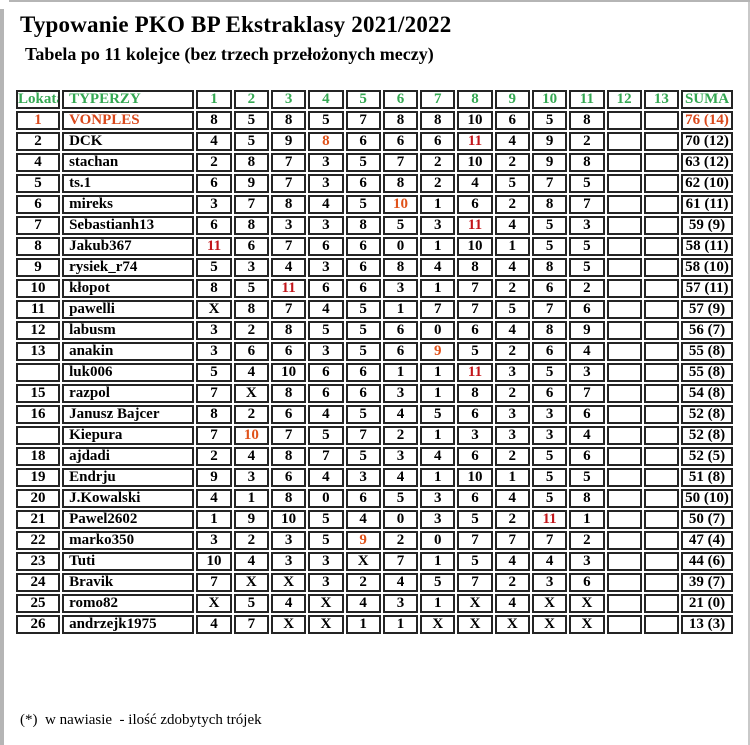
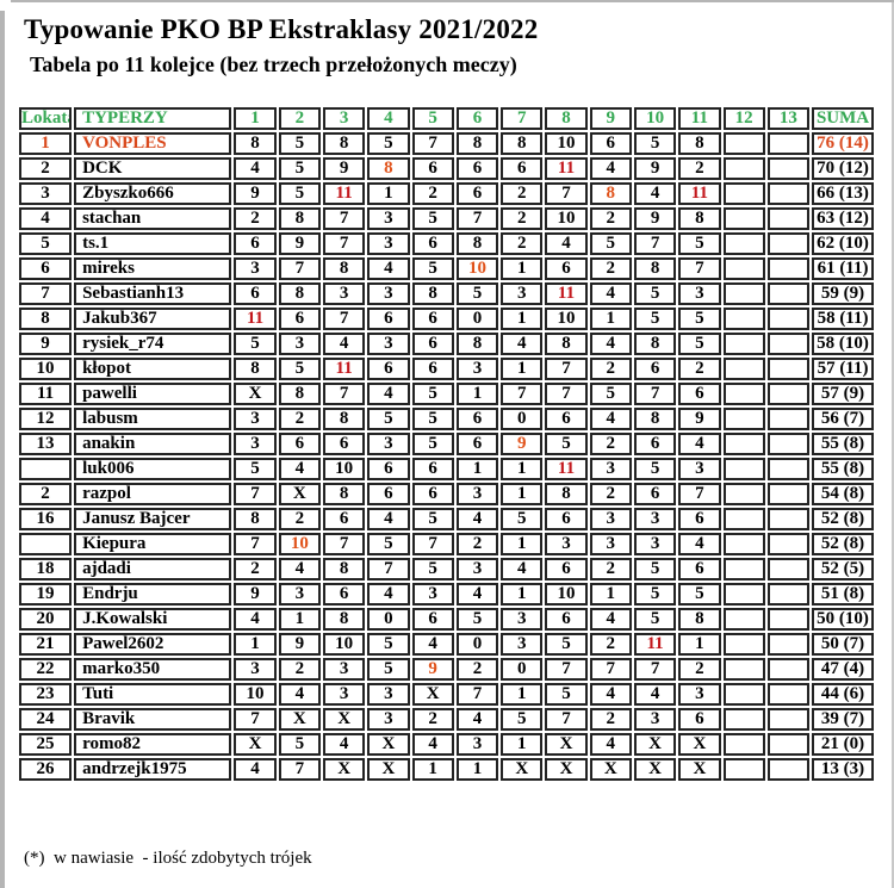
  Typowanie PKO BP Ekstraklasy 2021/2022
  Tabela po 11 kolejce (bez trzech przełożonych meczy)
  Lokata	TYPERZY	1	2	3	4	5	6	7	8	9	10	11	12	13	SUMA
  1	VONPLES	8	5	8	5	7	8	8	10	6	5	8			76 (14)
  2	DCK	4	5	9	8	6	6	6	11	4	9	2			70 (12)
+ 3	Zbyszko666	9	5	11	1	2	6	2	7	8	4	11			66 (13)
  4	stachan	2	8	7	3	5	7	2	10	2	9	8			63 (12)
  5	ts.1	6	9	7	3	6	8	2	4	5	7	5			62 (10)
  6	mireks	3	7	8	4	5	10	1	6	2	8	7			61 (11)
  7	Sebastianh13	6	8	3	3	8	5	3	11	4	5	3			59 (9)
  8	Jakub367	11	6	7	6	6	0	1	10	1	5	5			58 (11)
  9	rysiek_r74	5	3	4	3	6	8	4	8	4	8	5			58 (10)
  10	kłopot	8	5	11	6	6	3	1	7	2	6	2			57 (11)
  11	pawelli	X	8	7	4	5	1	7	7	5	7	6			57 (9)
  12	labusm	3	2	8	5	5	6	0	6	4	8	9			56 (7)
  13	anakin	3	6	6	3	5	6	9	5	2	6	4			55 (8)
  	luk006	5	4	10	6	6	1	1	11	3	5	3			55 (8)
- 15	razpol	7	X	8	6	6	3	1	8	2	6	7			54 (8)
+ 2	razpol	7	X	8	6	6	3	1	8	2	6	7			54 (8)
  16	Janusz Bajcer	8	2	6	4	5	4	5	6	3	3	6			52 (8)
  	Kiepura	7	10	7	5	7	2	1	3	3	3	4			52 (8)
  18	ajdadi	2	4	8	7	5	3	4	6	2	5	6			52 (5)
  19	Endrju	9	3	6	4	3	4	1	10	1	5	5			51 (8)
  20	J.Kowalski	4	1	8	0	6	5	3	6	4	5	8			50 (10)
  21	Pawel2602	1	9	10	5	4	0	3	5	2	11	1			50 (7)
  22	marko350	3	2	3	5	9	2	0	7	7	7	2			47 (4)
  23	Tuti	10	4	3	3	X	7	1	5	4	4	3			44 (6)
  24	Bravik	7	X	X	3	2	4	5	7	2	3	6			39 (7)
  25	romo82	X	5	4	X	4	3	1	X	4	X	X			21 (0)
  26	andrzejk1975	4	7	X	X	1	1	X	X	X	X	X			13 (3)
  (*) w nawiasie - ilość zdobytych trójek
